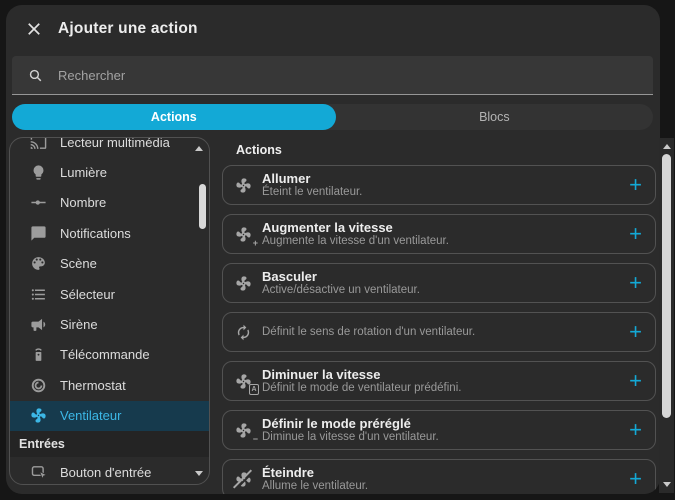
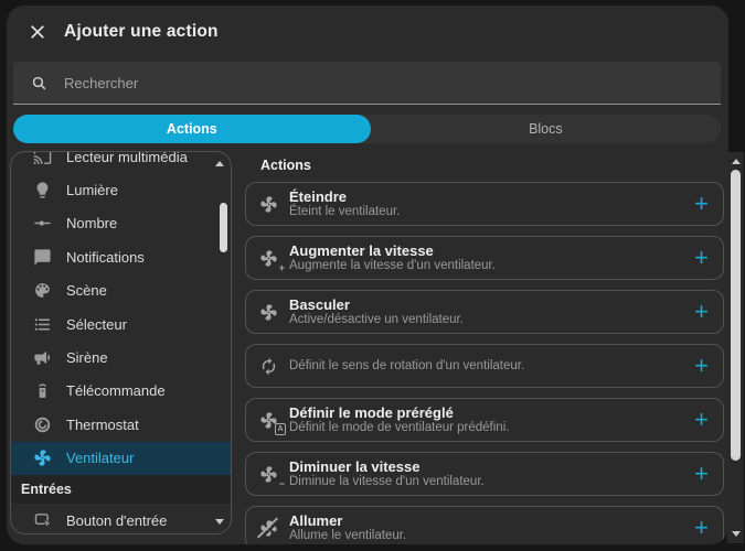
  Ajouter une action
  Rechercher
  Actions
  Blocs
  Lecteur multimédia
  Lumière
  Nombre
  Notifications
  Scène
  Sélecteur
  Sirène
  Télécommande
  Thermostat
  Ventilateur
  Entrées
  Bouton d'entrée
  Actions
- Allumer
+ Éteindre
  Éteint le ventilateur.
  +
  +
  Augmenter la vitesse
  Augmente la vitesse d'un ventilateur.
  +
  Basculer
  Active/désactive un ventilateur.
  +
  Définit le sens de rotation d'un ventilateur.
  +
- Diminuer la vitesse
+ Définir le mode préréglé
  Définit le mode de ventilateur prédéfini.
  +
  −
- Définir le mode préréglé
+ Diminuer la vitesse
  Diminue la vitesse d'un ventilateur.
  +
- Éteindre
+ Allumer
  Allume le ventilateur.
  +
